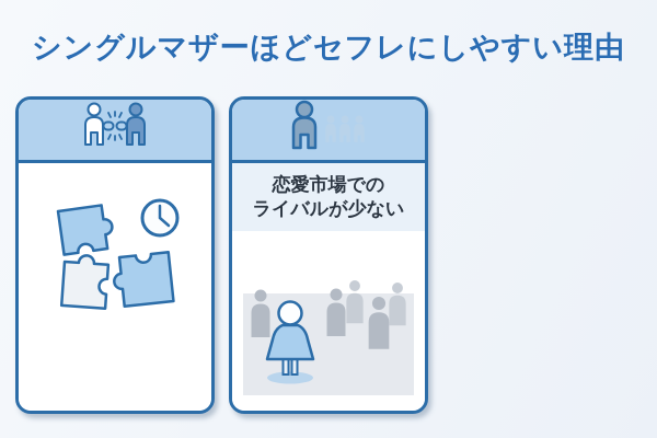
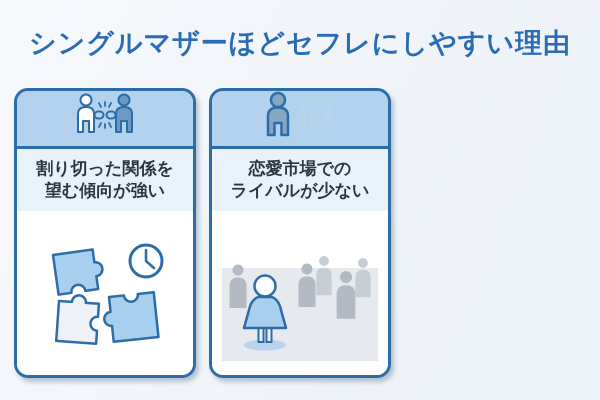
  シングルマザーほどセフレにしやすい理由
+ 割り切った関係を
+ 望む傾向が強い
  恋愛市場での
  ライバルが少ない
